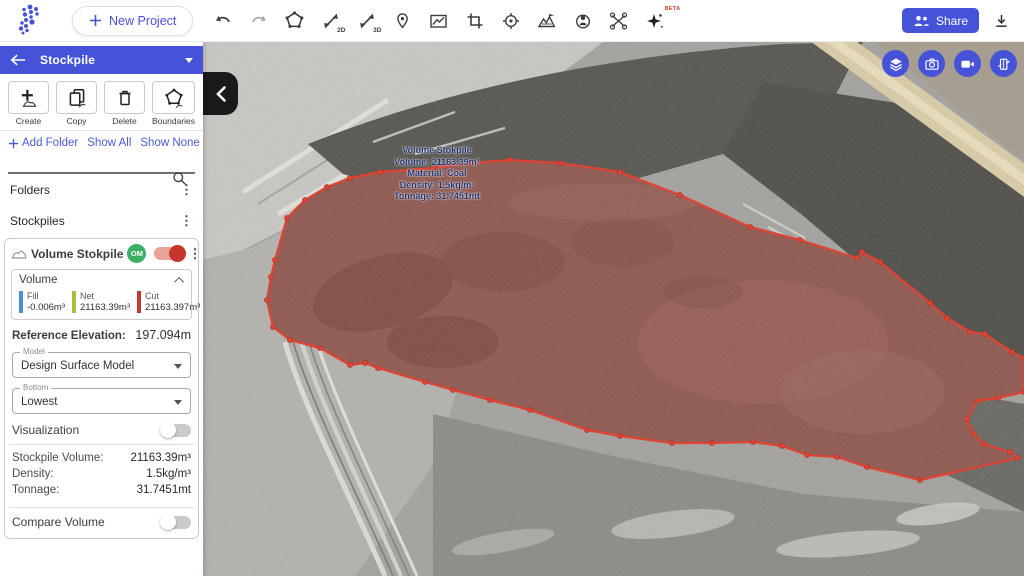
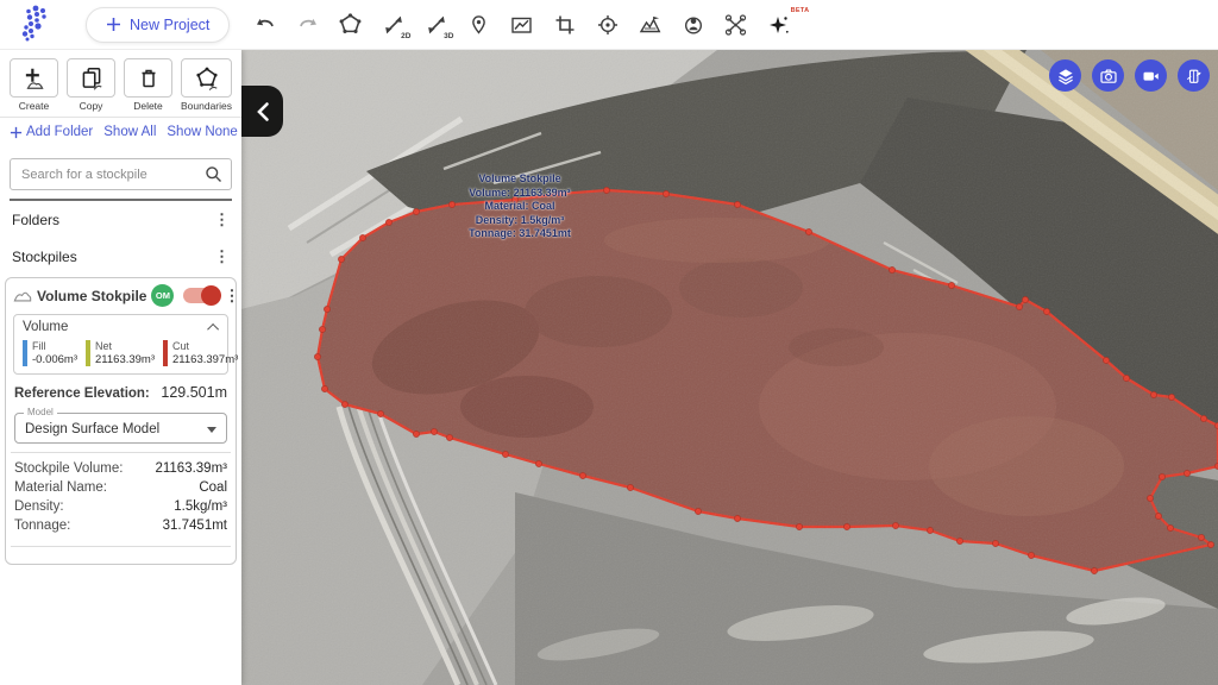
  New Project
- Share
- Stockpile
  Create
  Copy
  Delete
  Boundaries
  Add Folder
  Show All
  Show None
+ Search for a stockpile
  Folders
  ⋮
  Stockpiles
  ⋮
  Volume Stokpile
  OM
  ⋮
  Volume
  Fill
  -0.006m³
  Net
  21163.39m³
  Cut
  21163.397m³
  Reference Elevation:
- 197.094m
+ 129.501m
  Model
  Design Surface Model
- Bottom
- Lowest
- Visualization
  Stockpile Volume:
  21163.39m³
+ Material Name:
+ Coal
  Density:
  1.5kg/m³
  Tonnage:
  31.7451mt
- Compare Volume
  Volume Stokpile
  Volume: 21163.39m³
  Material: Coal
  Density: 1.5kg/m³
  Tonnage: 31.7451mt
